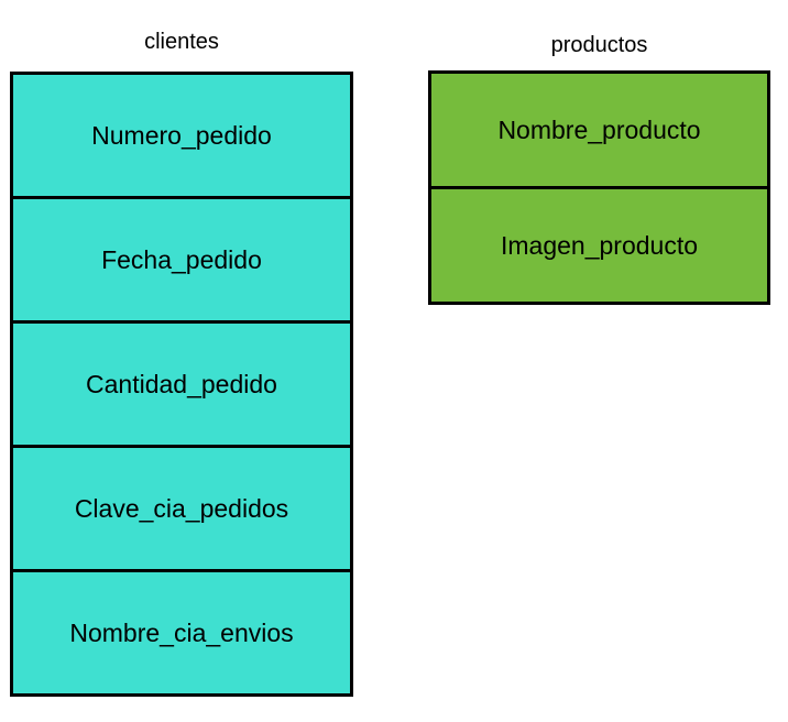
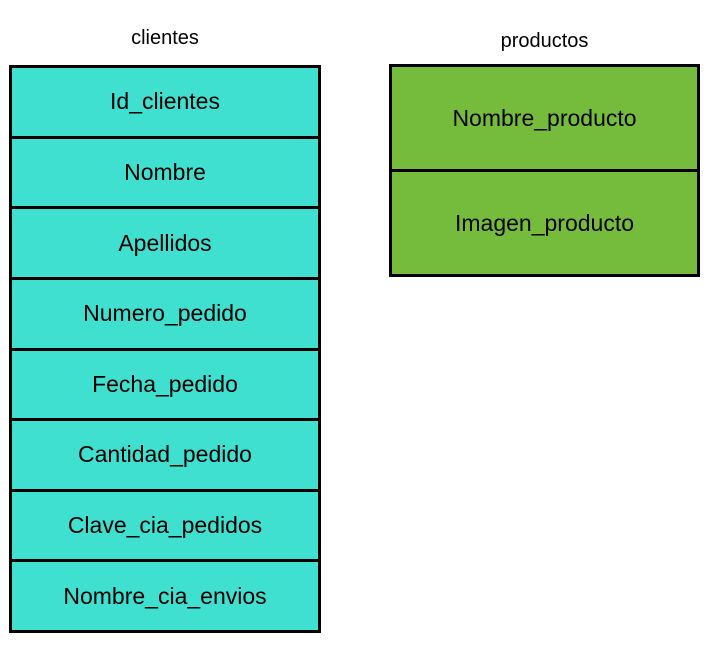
  clientes
+ Id_clientes
+ Nombre
+ Apellidos
  Numero_pedido
  Fecha_pedido
  Cantidad_pedido
  Clave_cia_pedidos
  Nombre_cia_envios
  productos
  Nombre_producto
  Imagen_producto
